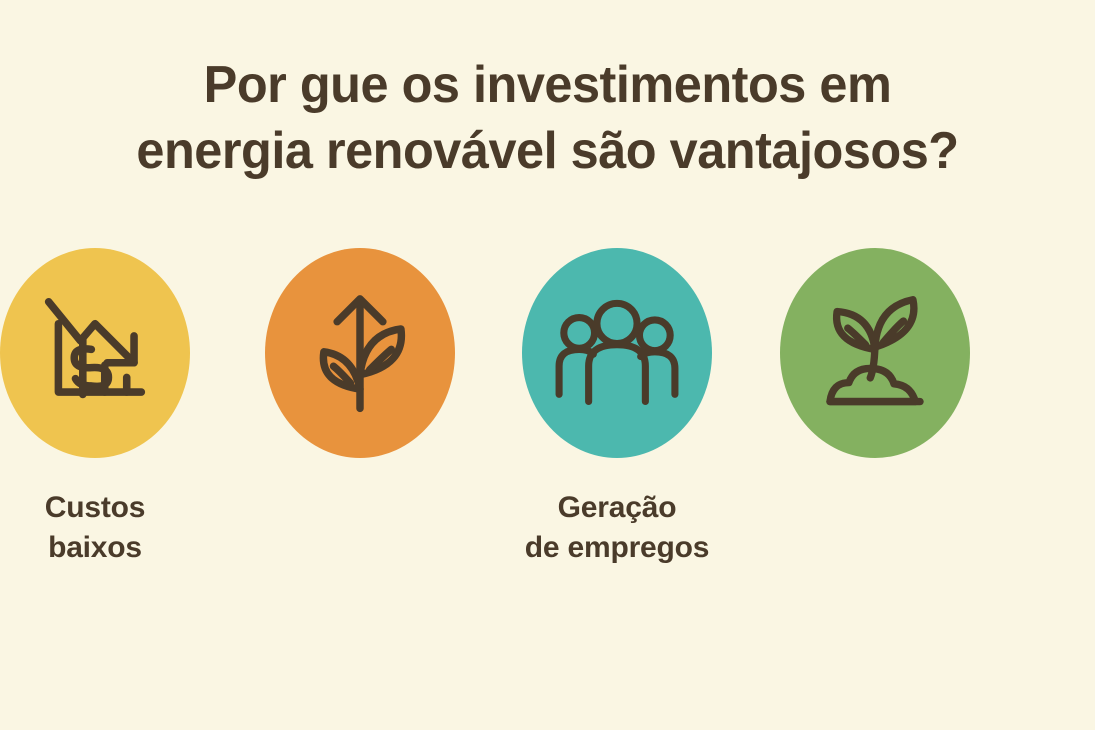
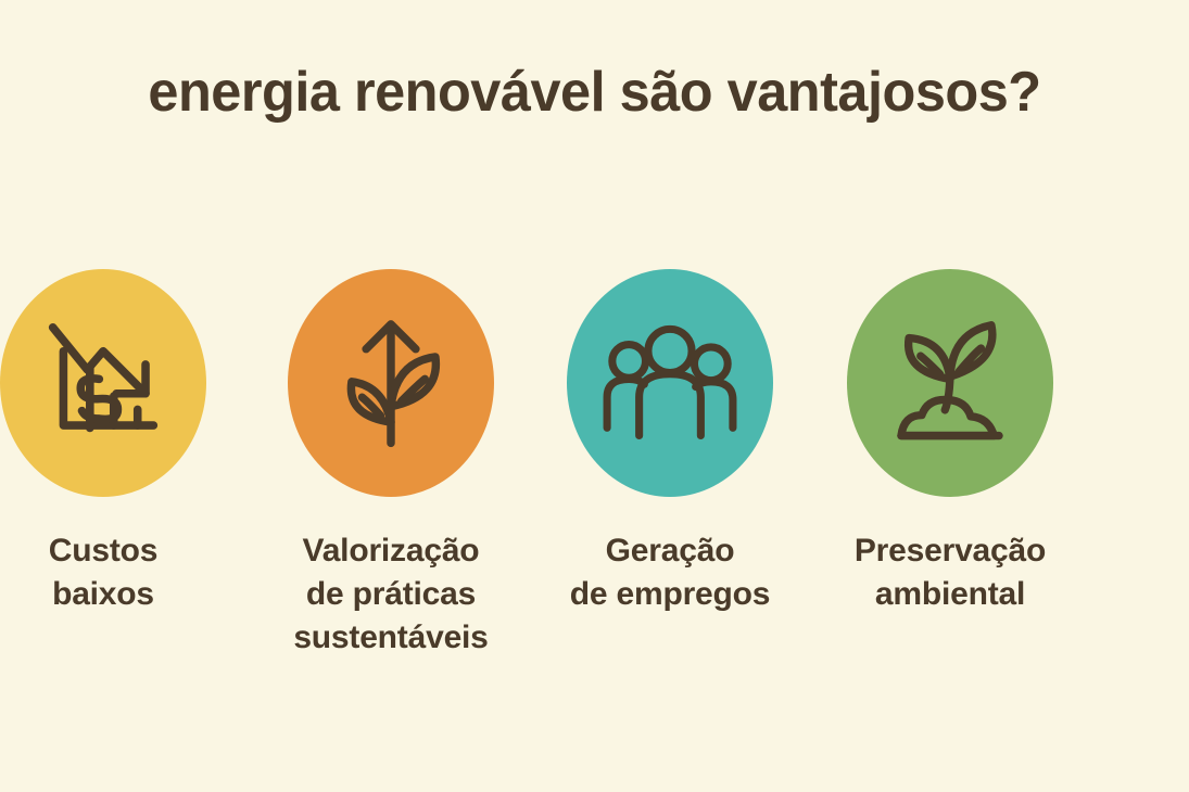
- Por gue os investimentos em
  energia renovável são vantajosos?
  Custos
  baixos
+ Valorização
+ de práticas
+ sustentáveis
  Geração
  de empregos
+ Preservação
+ ambiental
